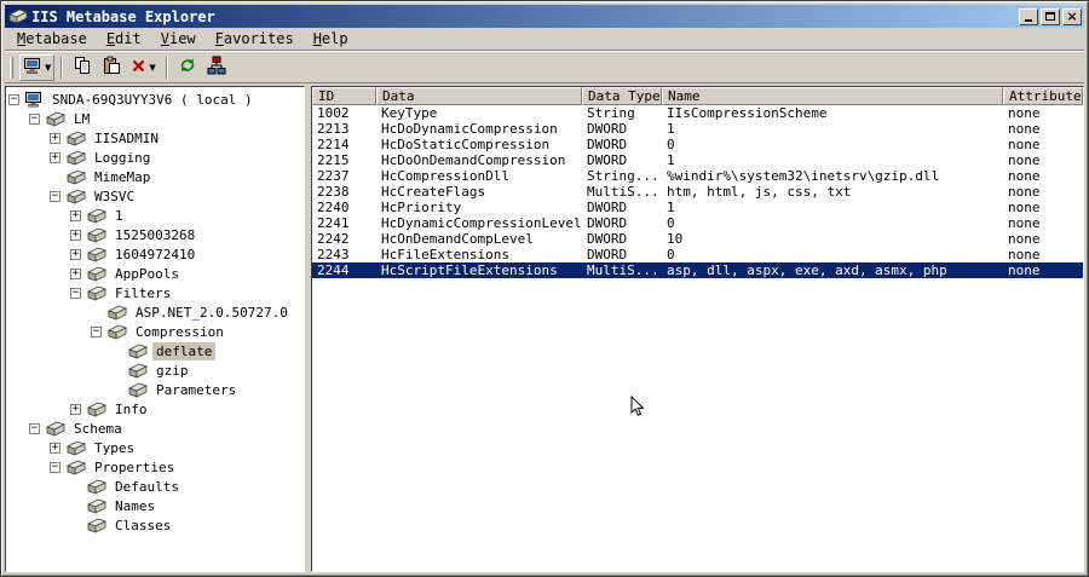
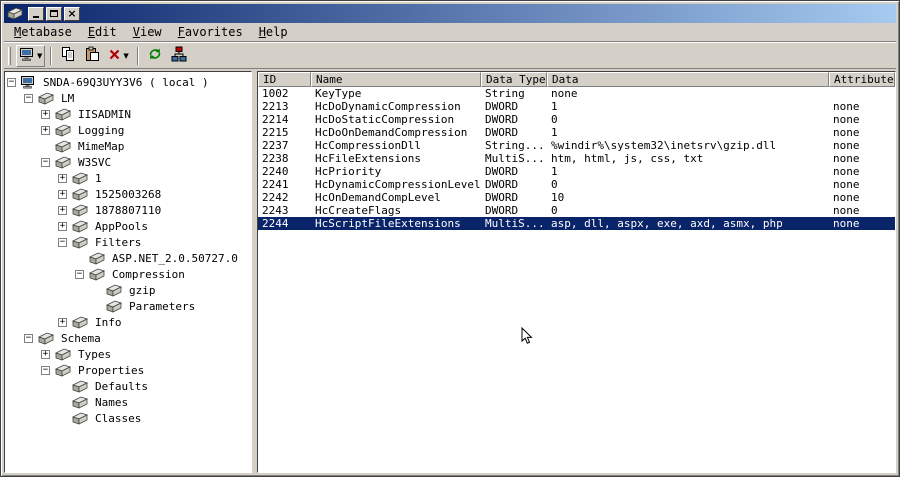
- IIS Metabase Explorer
  ×
  Metabase
  Edit
  View
  Favorites
  Help
  ▼
  ▼
  −
  SNDA-69Q3UYY3V6 ( local )
  −
  LM
  +
  IISADMIN
  +
  Logging
  MimeMap
  −
  W3SVC
  +
  1
  +
  1525003268
  +
- 1604972410
+ 1878807110
  +
  AppPools
  −
  Filters
  ASP.NET_2.0.50727.0
  −
  Compression
- deflate
  gzip
  Parameters
  +
  Info
  −
  Schema
  +
  Types
  −
  Properties
  Defaults
  Names
  Classes
  ID
- Data
+ Name
  Data Type
- Name
+ Data
  Attribute
  1002
  KeyType
  String
- IIsCompressionScheme
  none
  2213
  HcDoDynamicCompression
  DWORD
  1
  none
  2214
  HcDoStaticCompression
  DWORD
  0
  none
  2215
  HcDoOnDemandCompression
  DWORD
  1
  none
  2237
  HcCompressionDll
  String...
  %windir%\system32\inetsrv\gzip.dll
  none
  2238
- HcCreateFlags
+ HcFileExtensions
  MultiS...
  htm, html, js, css, txt
  none
  2240
  HcPriority
  DWORD
  1
  none
  2241
  HcDynamicCompressionLevel
  DWORD
  0
  none
  2242
  HcOnDemandCompLevel
  DWORD
  10
  none
  2243
- HcFileExtensions
+ HcCreateFlags
  DWORD
  0
  none
  2244
  HcScriptFileExtensions
  MultiS...
  asp, dll, aspx, exe, axd, asmx, php
  none
